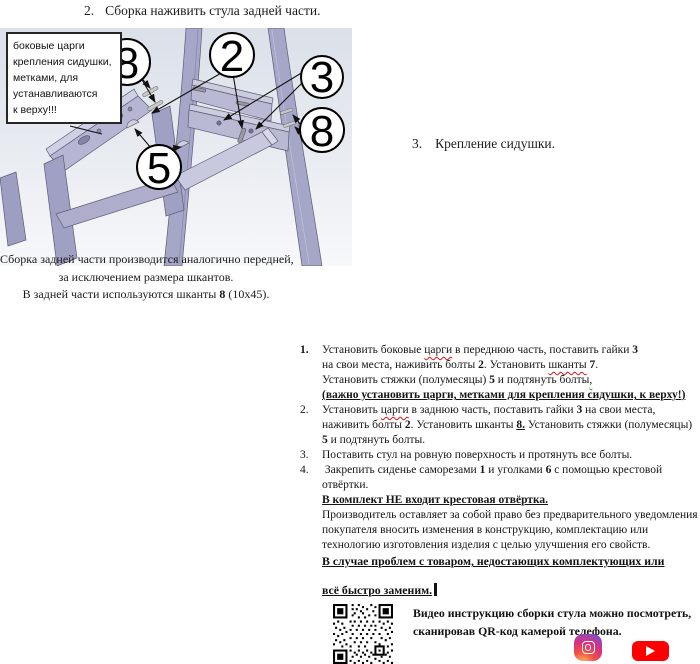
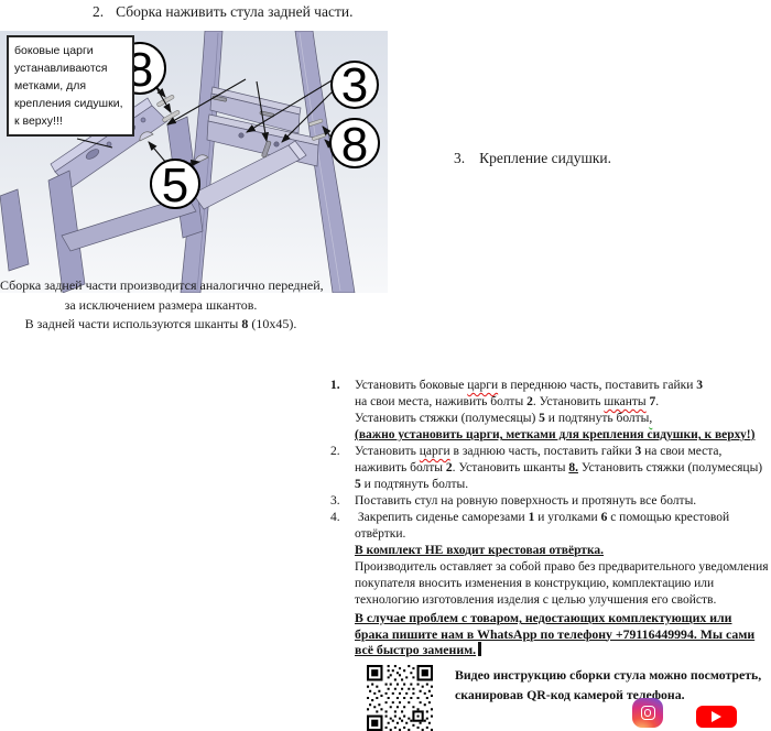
  2. Сборка наживить стула задней части.
  8
- 2
  3
  8
  5
  боковые царги
- крепления сидушки,
+ устанавливаются
  метками, для
- устанавливаются
+ крепления сидушки,
  к верху!!!
  Сборка задней части производится аналогично передней,
  за исключением размера шкантов.
  В задней части используются шканты 8 (10x45).
  3. Крепление сидушки.
  1.
  Установить боковые царги в переднюю часть, поставить гайки 3
  на свои места, наживить болты 2. Установить шканты 7.
  Установить стяжки (полумесяцы) 5 и подтянуть болты,
  (важно установить царги, метками для крепления сидушки, к верху!)
  2.
  Установить царги в заднюю часть, поставить гайки 3 на свои места,
  наживить болты 2. Установить шканты 8. Установить стяжки (полумесяцы)
  5 и подтянуть болты.
  3.
  Поставить стул на ровную поверхность и протянуть все болты.
  4.
  Закрепить сиденье саморезами 1 и уголками 6 с помощью крестовой
  отвёртки.
  В комплект НЕ входит крестовая отвёртка.
  Производитель оставляет за собой право без предварительного уведомления
  покупателя вносить изменения в конструкцию, комплектацию или
  технологию изготовления изделия с целью улучшения его свойств.
  В случае проблем с товаром, недостающих комплектующих или
+ брака пишите нам в WhatsApp по телефону +79116449994. Мы сами
  всё быстро заменим.
  Видео инструкцию сборки стула можно посмотреть,
  сканировав QR-код камерой телефона.
